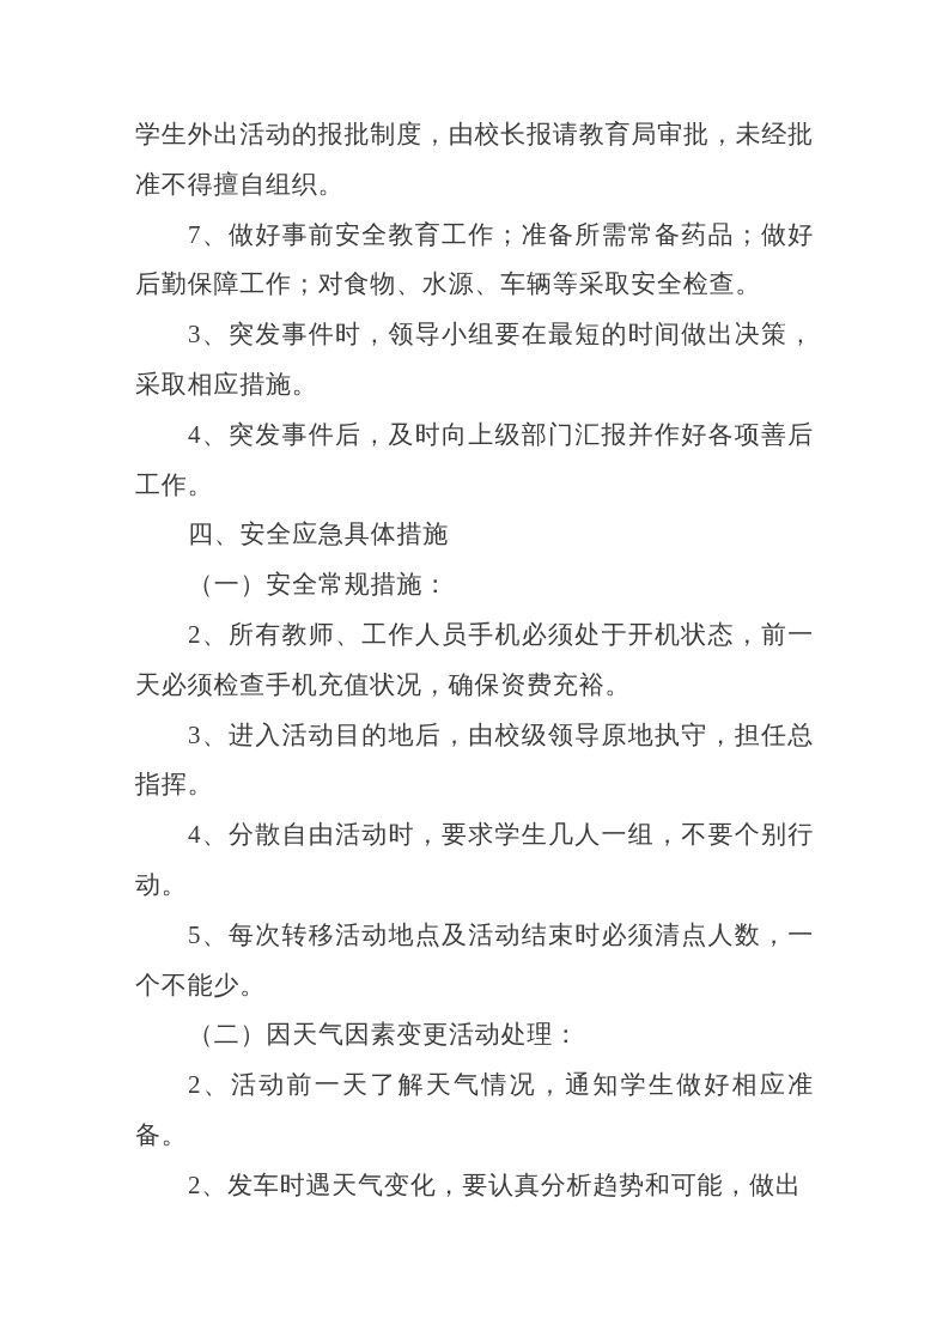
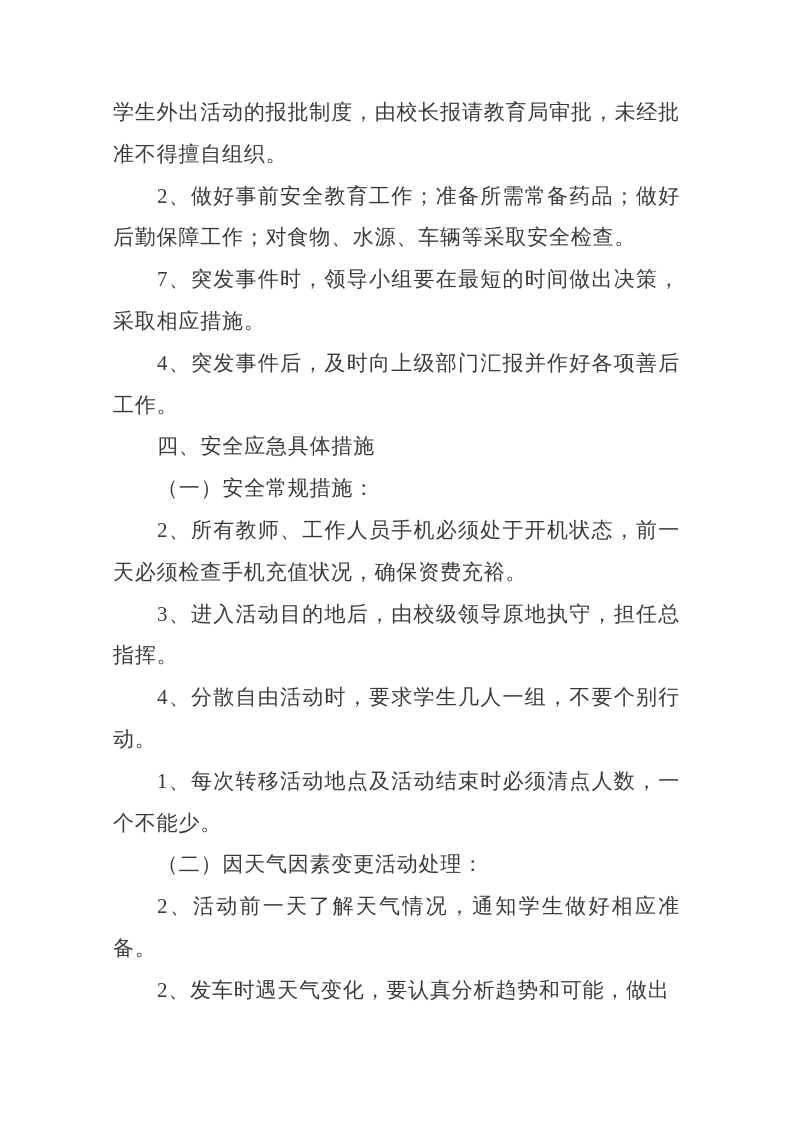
  学生外出活动的报批制度，由校长报请教育局审批，未经批准不得擅自组织。
- 7、做好事前安全教育工作；准备所需常备药品；做好后勤保障工作；对食物、水源、车辆等采取安全检查。
+ 2、做好事前安全教育工作；准备所需常备药品；做好后勤保障工作；对食物、水源、车辆等采取安全检查。
- 3、突发事件时，领导小组要在最短的时间做出决策，采取相应措施。
+ 7、突发事件时，领导小组要在最短的时间做出决策，采取相应措施。
  4、突发事件后，及时向上级部门汇报并作好各项善后工作。
  四、安全应急具体措施
  （一）安全常规措施：
  2、所有教师、工作人员手机必须处于开机状态，前一天必须检查手机充值状况，确保资费充裕。
  3、进入活动目的地后，由校级领导原地执守，担任总指挥。
  4、分散自由活动时，要求学生几人一组，不要个别行动。
- 5、每次转移活动地点及活动结束时必须清点人数，一个不能少。
+ 1、每次转移活动地点及活动结束时必须清点人数，一个不能少。
  （二）因天气因素变更活动处理：
  2、活动前一天了解天气情况，通知学生做好相应准备。
  2、发车时遇天气变化，要认真分析趋势和可能，做出
